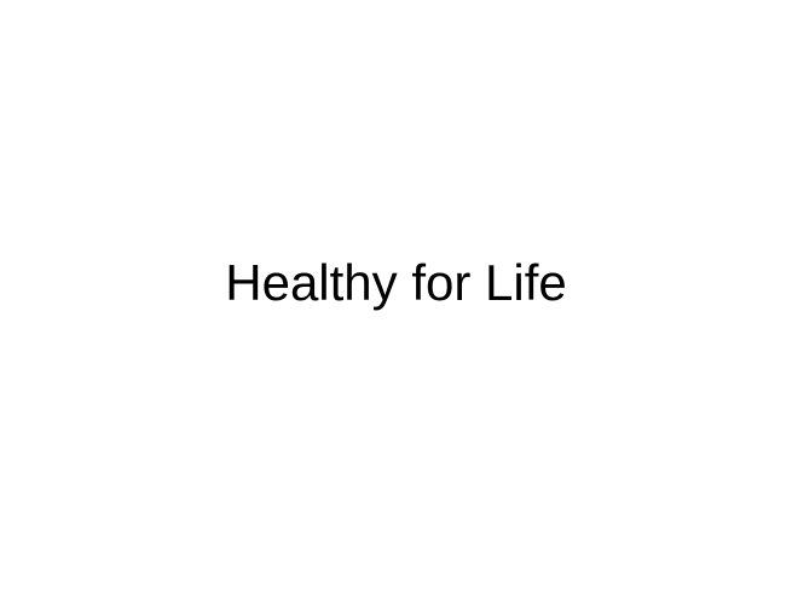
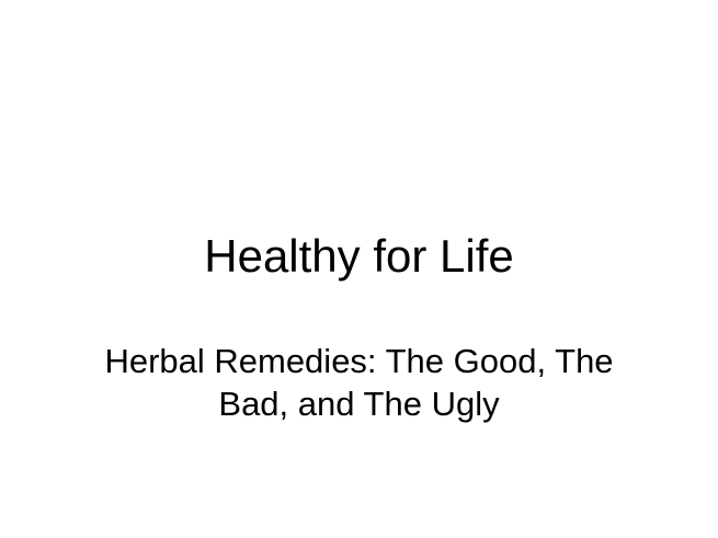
  Healthy for Life
+ Herbal Remedies: The Good, The Bad, and The Ugly
